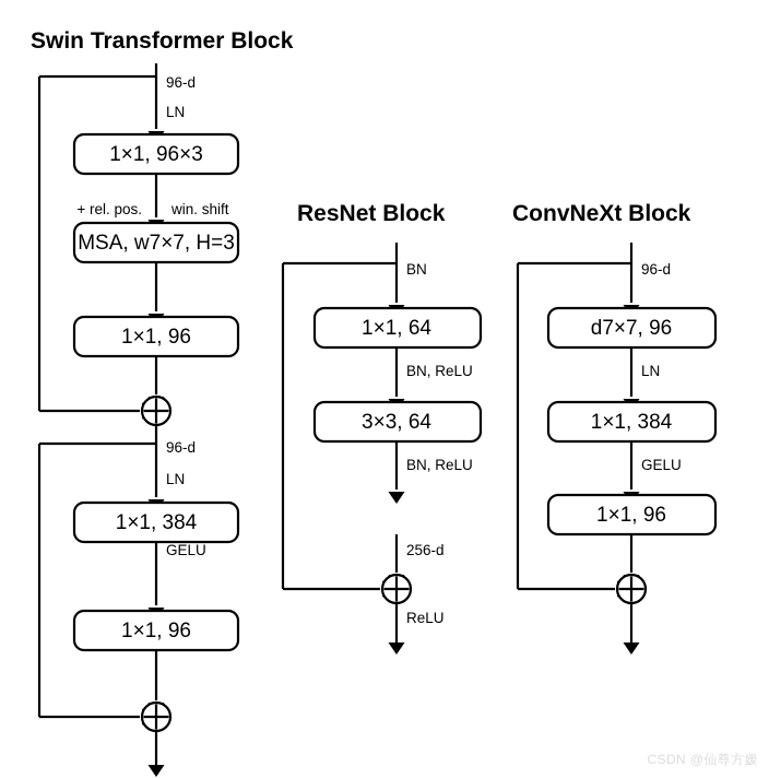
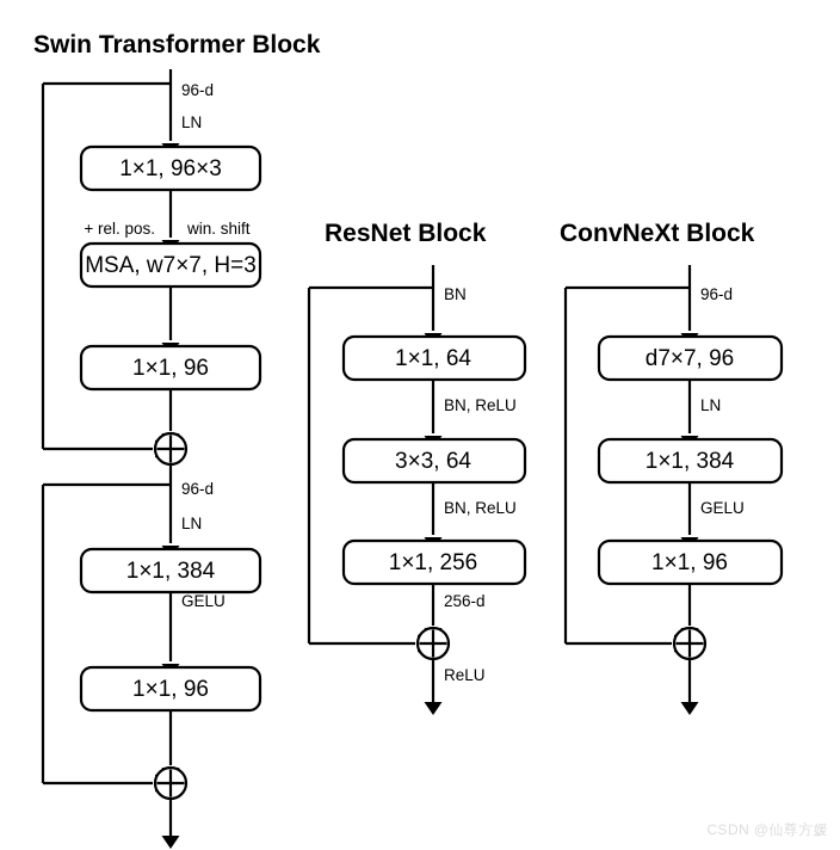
  1×1, 96×3
  MSA, w7×7, H=3
  1×1, 96
  1×1, 384
  1×1, 96
  96-d
  LN
  + rel. pos.
  win. shift
  96-d
  LN
  GELU
  Swin Transformer Block
  1×1, 64
  3×3, 64
+ 1×1, 256
  BN
  BN, ReLU
  BN, ReLU
  256-d
  ReLU
  ResNet Block
  d7×7, 96
  1×1, 384
  1×1, 96
  96-d
  LN
  GELU
  ConvNeXt Block
  CSDN @仙尊方媛
